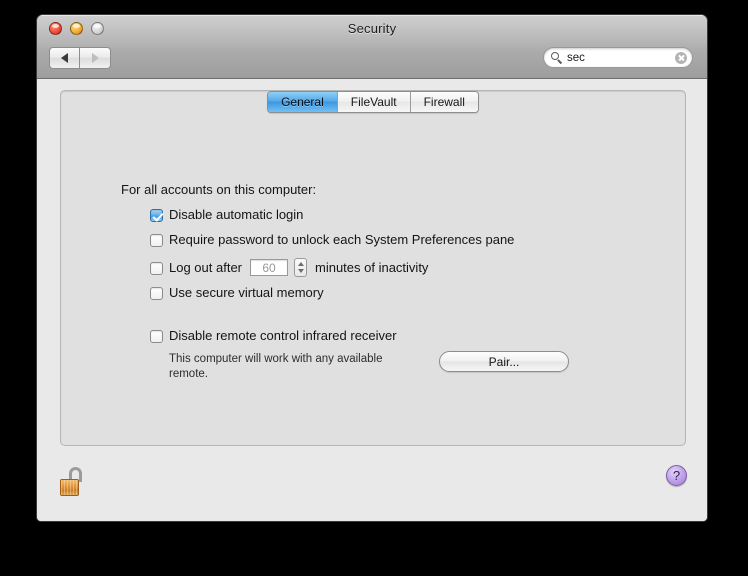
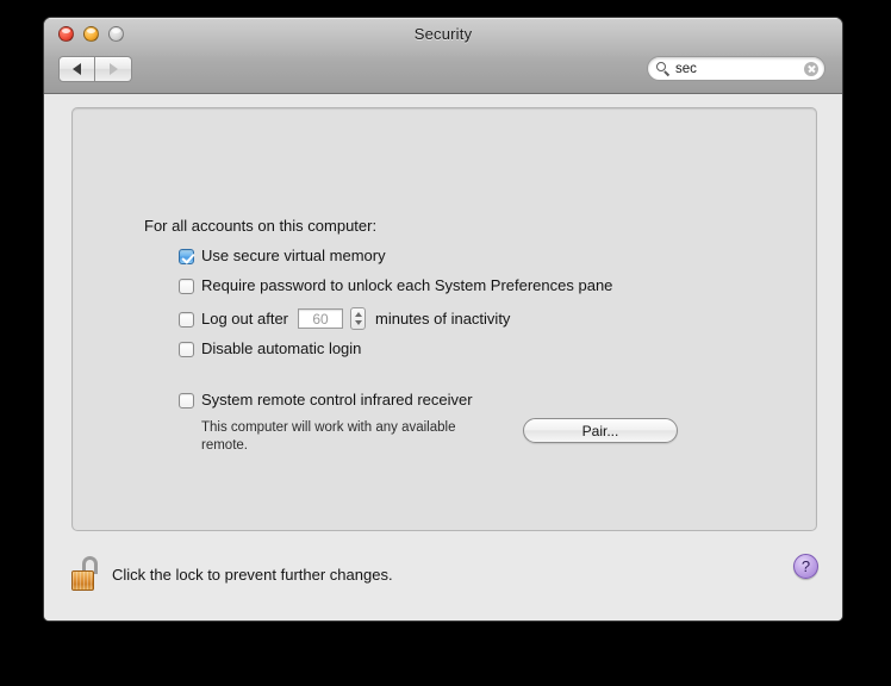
  Security
  sec
- General
- FileVault
- Firewall
  For all accounts on this computer:
- Disable automatic login
+ Use secure virtual memory
  Require password to unlock each System Preferences pane
  Log out after
  60
  minutes of inactivity
- Use secure virtual memory
+ Disable automatic login
- Disable remote control infrared receiver
+ System remote control infrared receiver
  This computer will work with any available remote.
  Pair...
+ Click the lock to prevent further changes.
  ?
